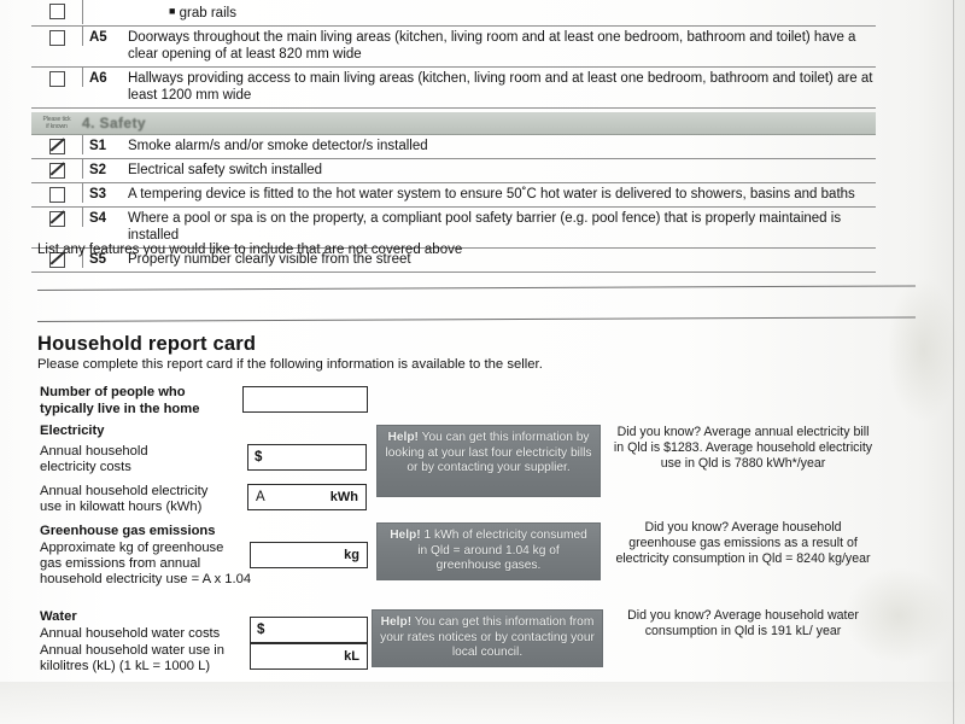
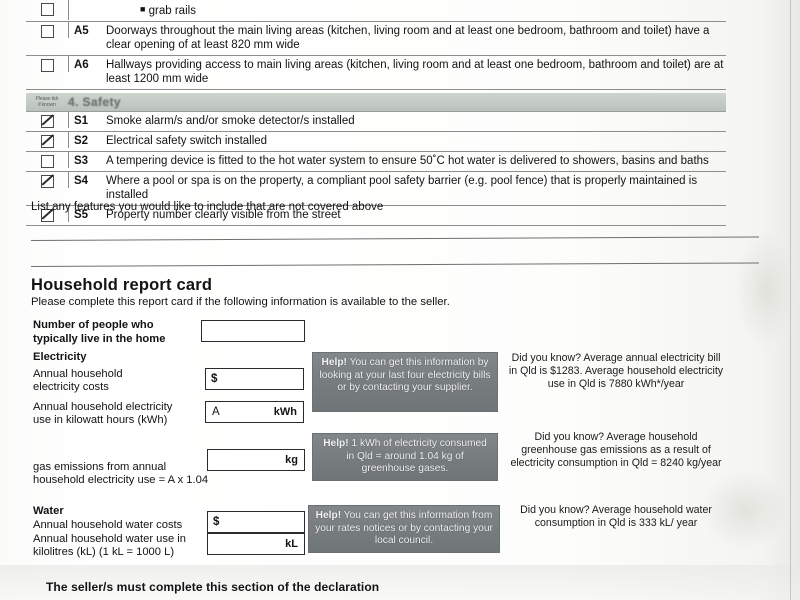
  ■ grab rails
  A5
  Doorways throughout the main living areas (kitchen, living room and at least one bedroom, bathroom and toilet) have a clear opening of at least 820 mm wide
  A6
  Hallways providing access to main living areas (kitchen, living room and at least one bedroom, bathroom and toilet) are at least 1200 mm wide
  4. Safety
  S1
  Smoke alarm/s and/or smoke detector/s installed
  S2
  Electrical safety switch installed
  S3
  A tempering device is fitted to the hot water system to ensure 50˚C hot water is delivered to showers, basins and baths
  S4
  Where a pool or spa is on the property, a compliant pool safety barrier (e.g. pool fence) that is properly maintained is installed
  S5
  Property number clearly visible from the street
  List any features you would like to include that are not covered above
  Household report card
  Please complete this report card if the following information is available to the seller.
  Number of people who
  typically live in the home
  Electricity
  Annual household
  electricity costs
  Annual household electricity
  use in kilowatt hours (kWh)
- Greenhouse gas emissions
- Approximate kg of greenhouse
  gas emissions from annual
  household electricity use = A x 1.04
  Water
  Annual household water costs
  Annual household water use in
  kilolitres (kL) (1 kL = 1000 L)
  $
  A
  kWh
  kg
  $
  kL
  Help! You can get this information by looking at your last four electricity bills or by contacting your supplier.
  Help! 1 kWh of electricity consumed in Qld = around 1.04 kg of greenhouse gases.
  Help! You can get this information from your rates notices or by contacting your local council.
  Did you know? Average annual electricity bill in Qld is $1283. Average household electricity use in Qld is 7880 kWh*/year
  Did you know? Average household greenhouse gas emissions as a result of electricity consumption in Qld = 8240 kg/year
- Did you know? Average household water consumption in Qld is 191 kL/ year
+ Did you know? Average household water consumption in Qld is 333 kL/ year
+ The seller/s must complete this section of the declaration
